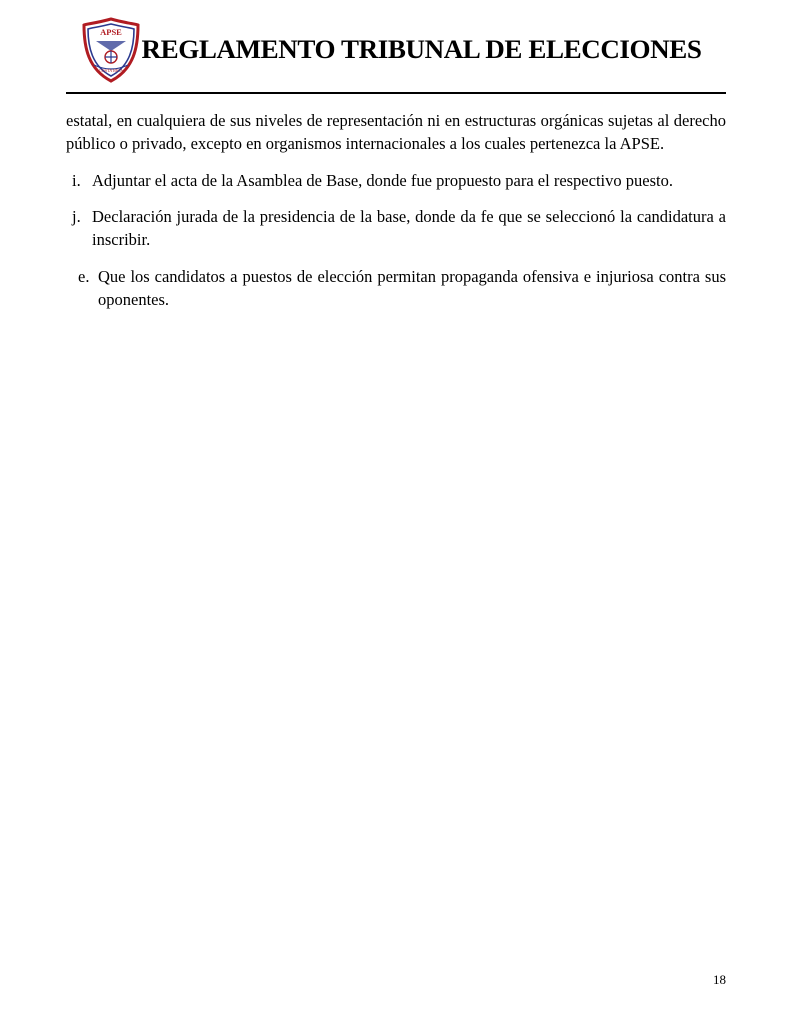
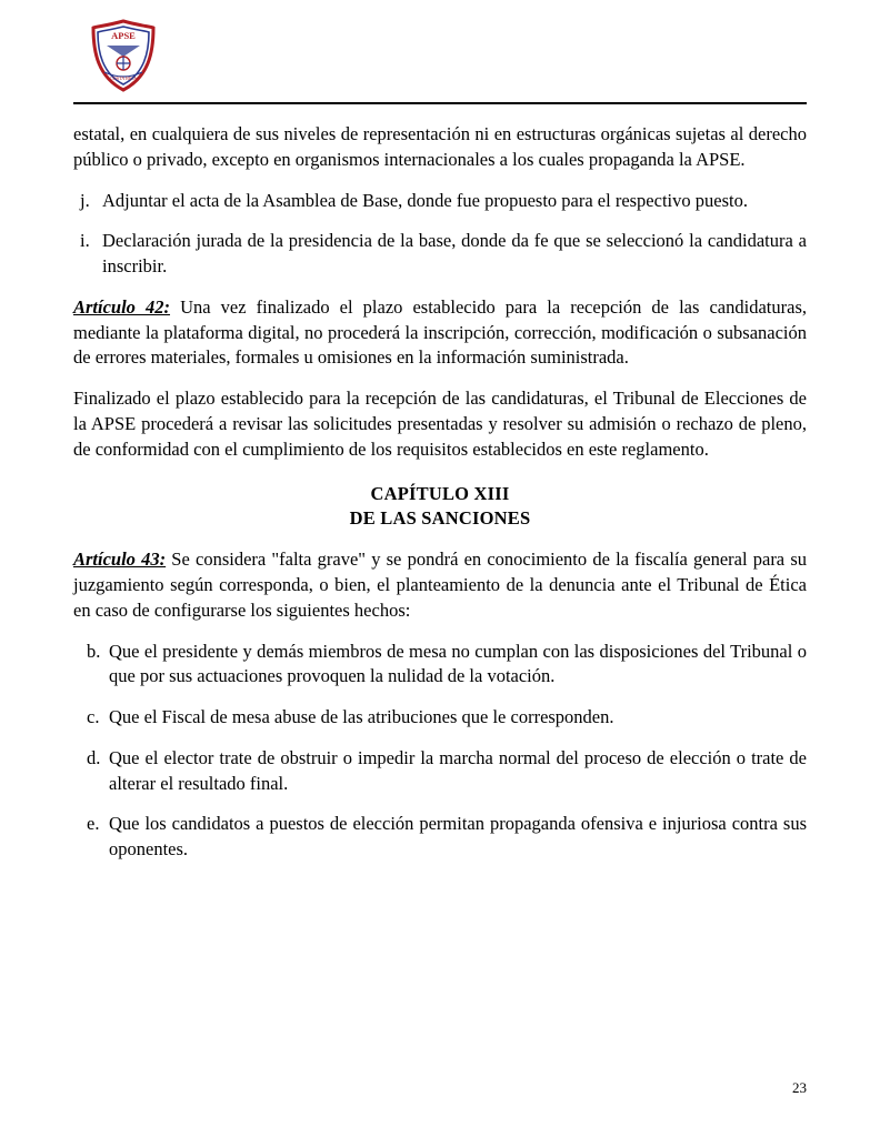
  APSE
- REGLAMENTO TRIBUNAL DE ELECCIONES
- estatal, en cualquiera de sus niveles de representación ni en estructuras orgánicas sujetas al derecho público o privado, excepto en organismos internacionales a los cuales pertenezca la APSE.
+ estatal, en cualquiera de sus niveles de representación ni en estructuras orgánicas sujetas al derecho público o privado, excepto en organismos internacionales a los cuales propaganda la APSE.
- i.
+ j.
  Adjuntar el acta de la Asamblea de Base, donde fue propuesto para el respectivo puesto.
- j.
+ i.
  Declaración jurada de la presidencia de la base, donde da fe que se seleccionó la candidatura a inscribir.
+ Artículo 42: Una vez finalizado el plazo establecido para la recepción de las candidaturas, mediante la plataforma digital, no procederá la inscripción, corrección, modificación o subsanación de errores materiales, formales u omisiones en la información suministrada.
+ Finalizado el plazo establecido para la recepción de las candidaturas, el Tribunal de Elecciones de la APSE procederá a revisar las solicitudes presentadas y resolver su admisión o rechazo de pleno, de conformidad con el cumplimiento de los requisitos establecidos en este reglamento.
+ CAPÍTULO XIII
+ DE LAS SANCIONES
+ Artículo 43: Se considera "falta grave" y se pondrá en conocimiento de la fiscalía general para su juzgamiento según corresponda, o bien, el planteamiento de la denuncia ante el Tribunal de Ética en caso de configurarse los siguientes hechos:
+ b.
+ Que el presidente y demás miembros de mesa no cumplan con las disposiciones del Tribunal o que por sus actuaciones provoquen la nulidad de la votación.
+ c.
+ Que el Fiscal de mesa abuse de las atribuciones que le corresponden.
+ d.
+ Que el elector trate de obstruir o impedir la marcha normal del proceso de elección o trate de alterar el resultado final.
  e.
  Que los candidatos a puestos de elección permitan propaganda ofensiva e injuriosa contra sus oponentes.
- 18
+ 23
